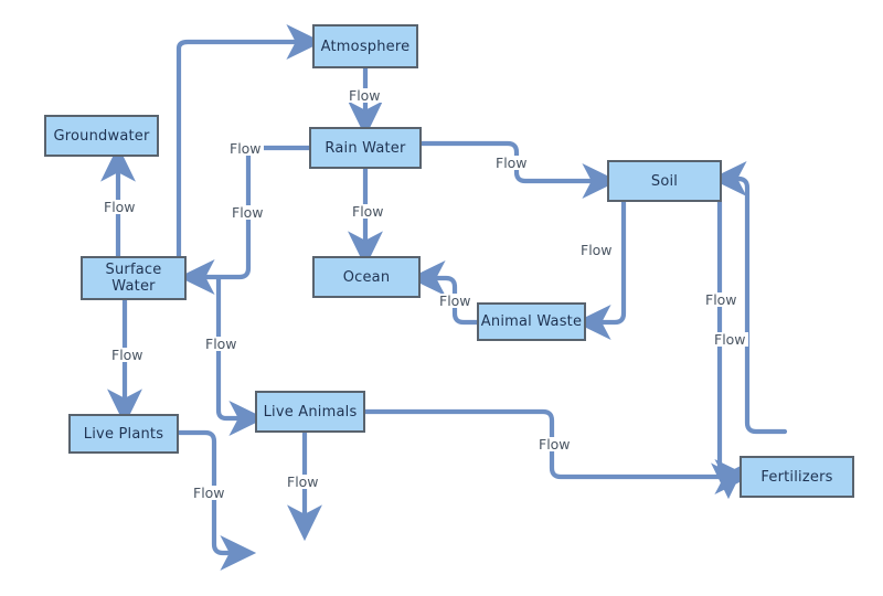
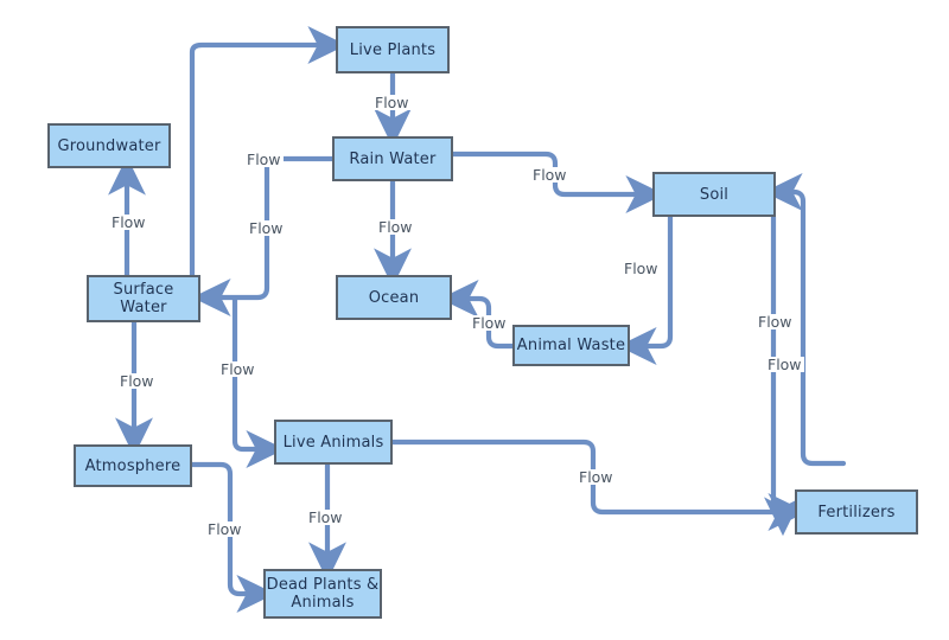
- Atmosphere
+ Live Plants
  Groundwater
  Rain Water
  Soil
  Surface
  Water
  Ocean
  Animal Waste
  Live Animals
- Live Plants
+ Atmosphere
  Fertilizers
+ Dead Plants &
+ Animals
  Flow
  Flow
  Flow
  Flow
  Flow
  Flow
  Flow
  Flow
  Flow
  Flow
  Flow
  Flow
  Flow
  Flow
  Flow
